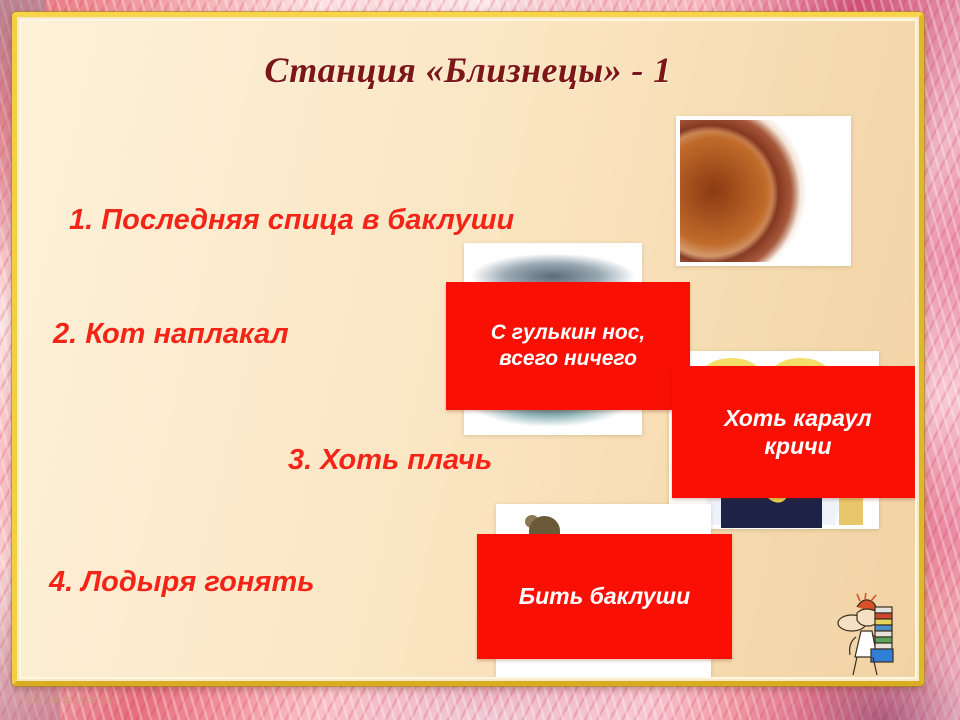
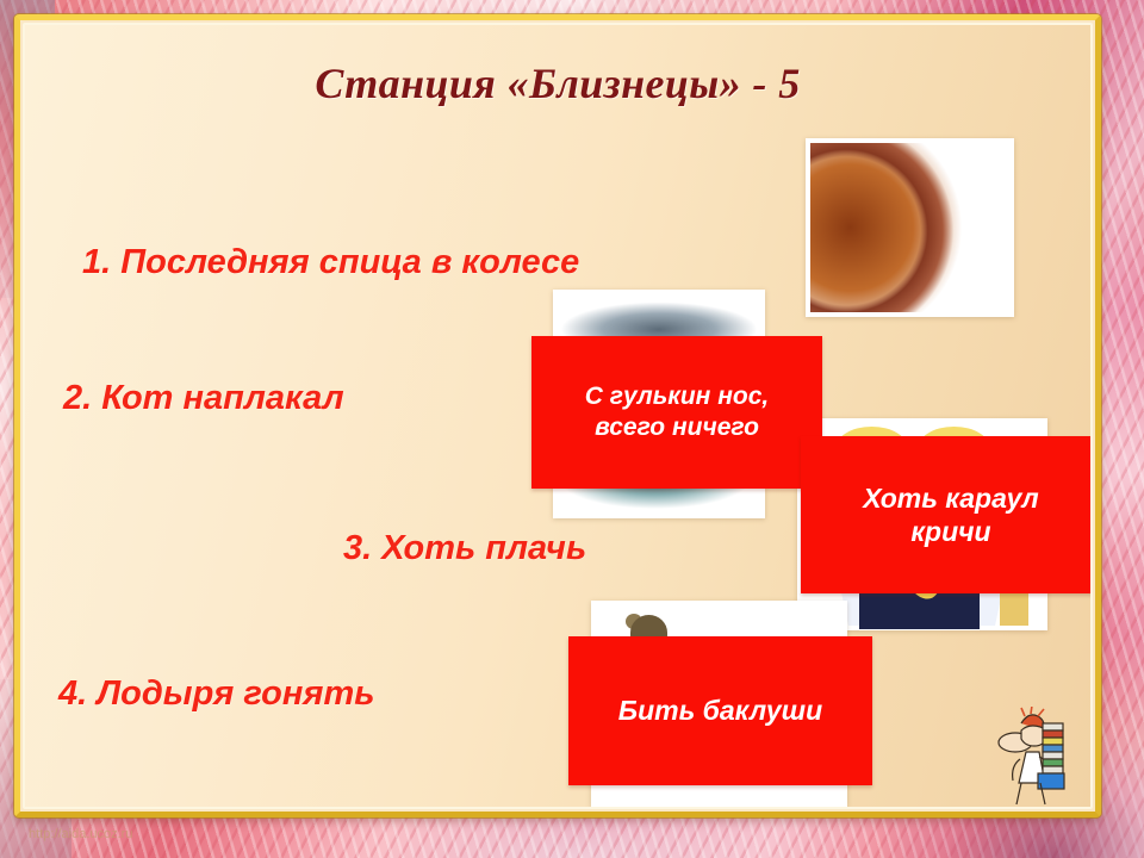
- Станция «Близнецы» - 1
+ Станция «Близнецы» - 5
- 1. Последняя спица в баклуши
+ 1. Последняя спица в колесе
  2. Кот наплакал
  3. Хоть плачь
  4. Лодыря гонять
  С гулькин нос,
  всего ничего
  Хоть караул
  кричи
  Бить баклуши
  http://aida.ucoz.ru
